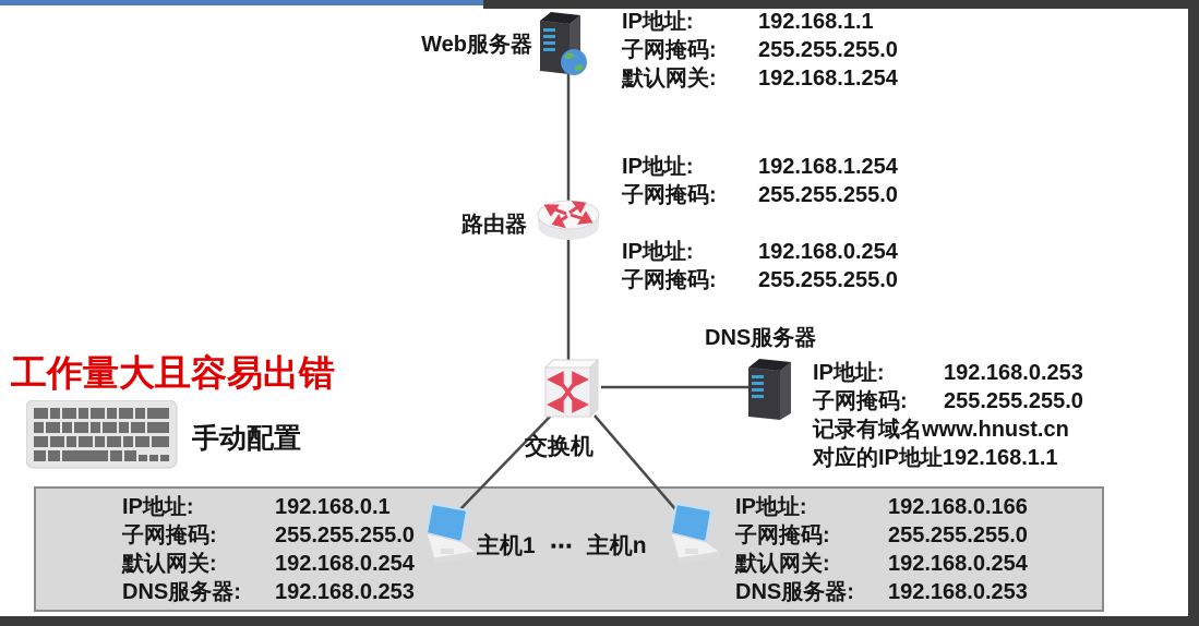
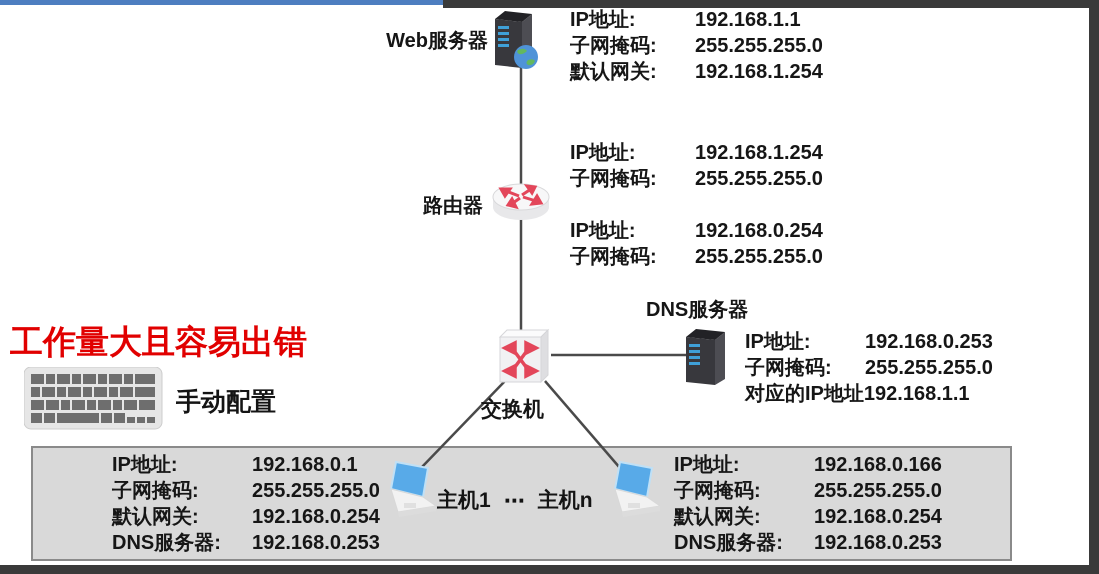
  Web服务器
  IP地址: 192.168.1.1
  子网掩码: 255.255.255.0
  默认网关: 192.168.1.254
  IP地址: 192.168.1.254
  子网掩码: 255.255.255.0
  路由器
  IP地址: 192.168.0.254
  子网掩码: 255.255.255.0
  DNS服务器
  IP地址: 192.168.0.253
  子网掩码: 255.255.255.0
- 记录有域名www.hnust.cn
  对应的IP地址192.168.1.1
  交换机
  工作量大且容易出错
  手动配置
  主机1
  ⋯
  主机n
  IP地址: 192.168.0.1
  子网掩码: 255.255.255.0
  默认网关: 192.168.0.254
  DNS服务器: 192.168.0.253
  IP地址: 192.168.0.166
  子网掩码: 255.255.255.0
  默认网关: 192.168.0.254
  DNS服务器: 192.168.0.253
